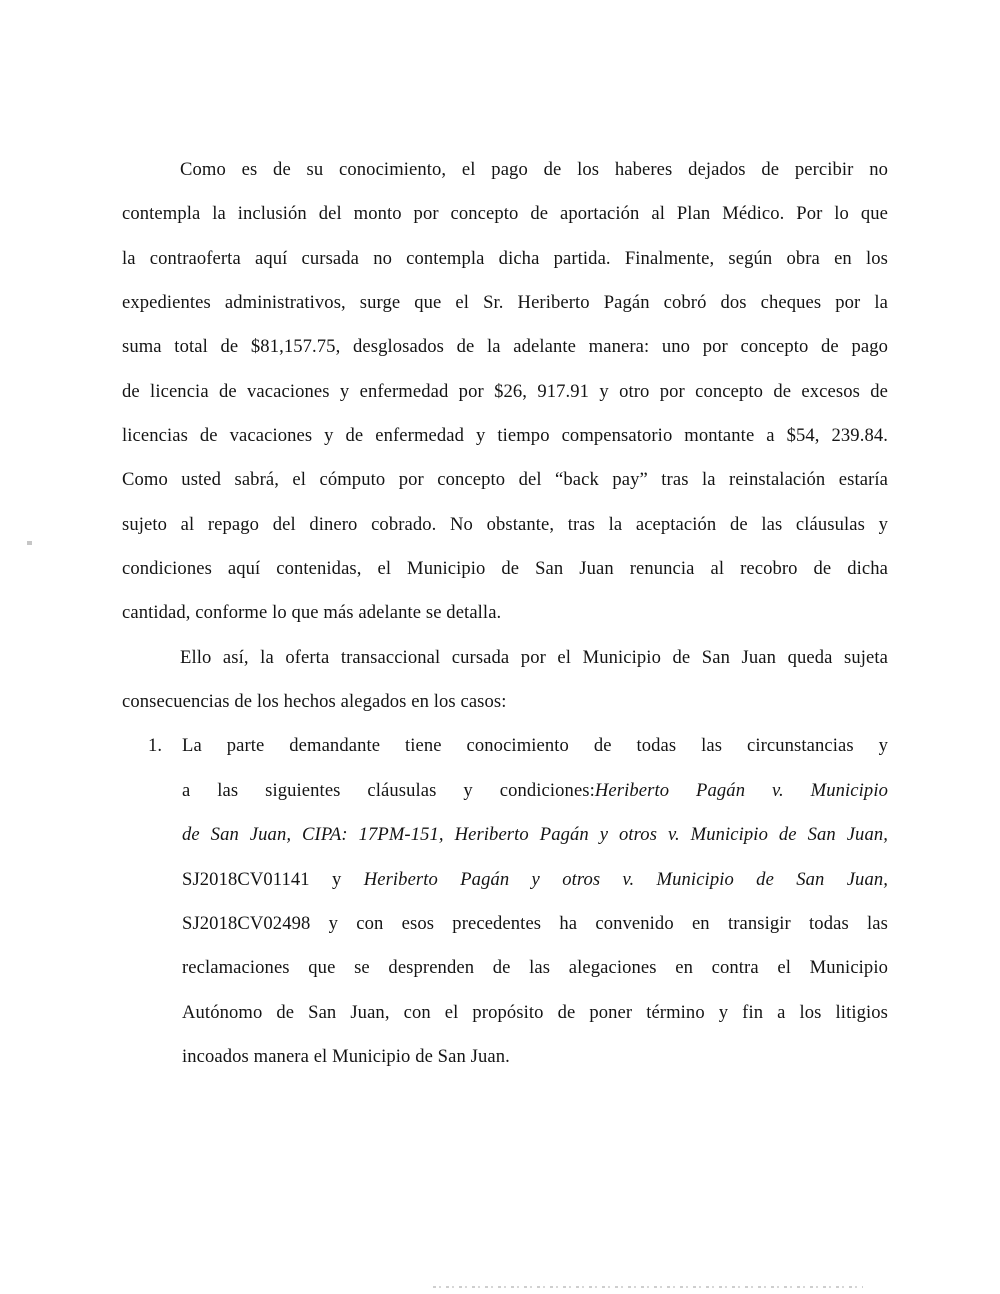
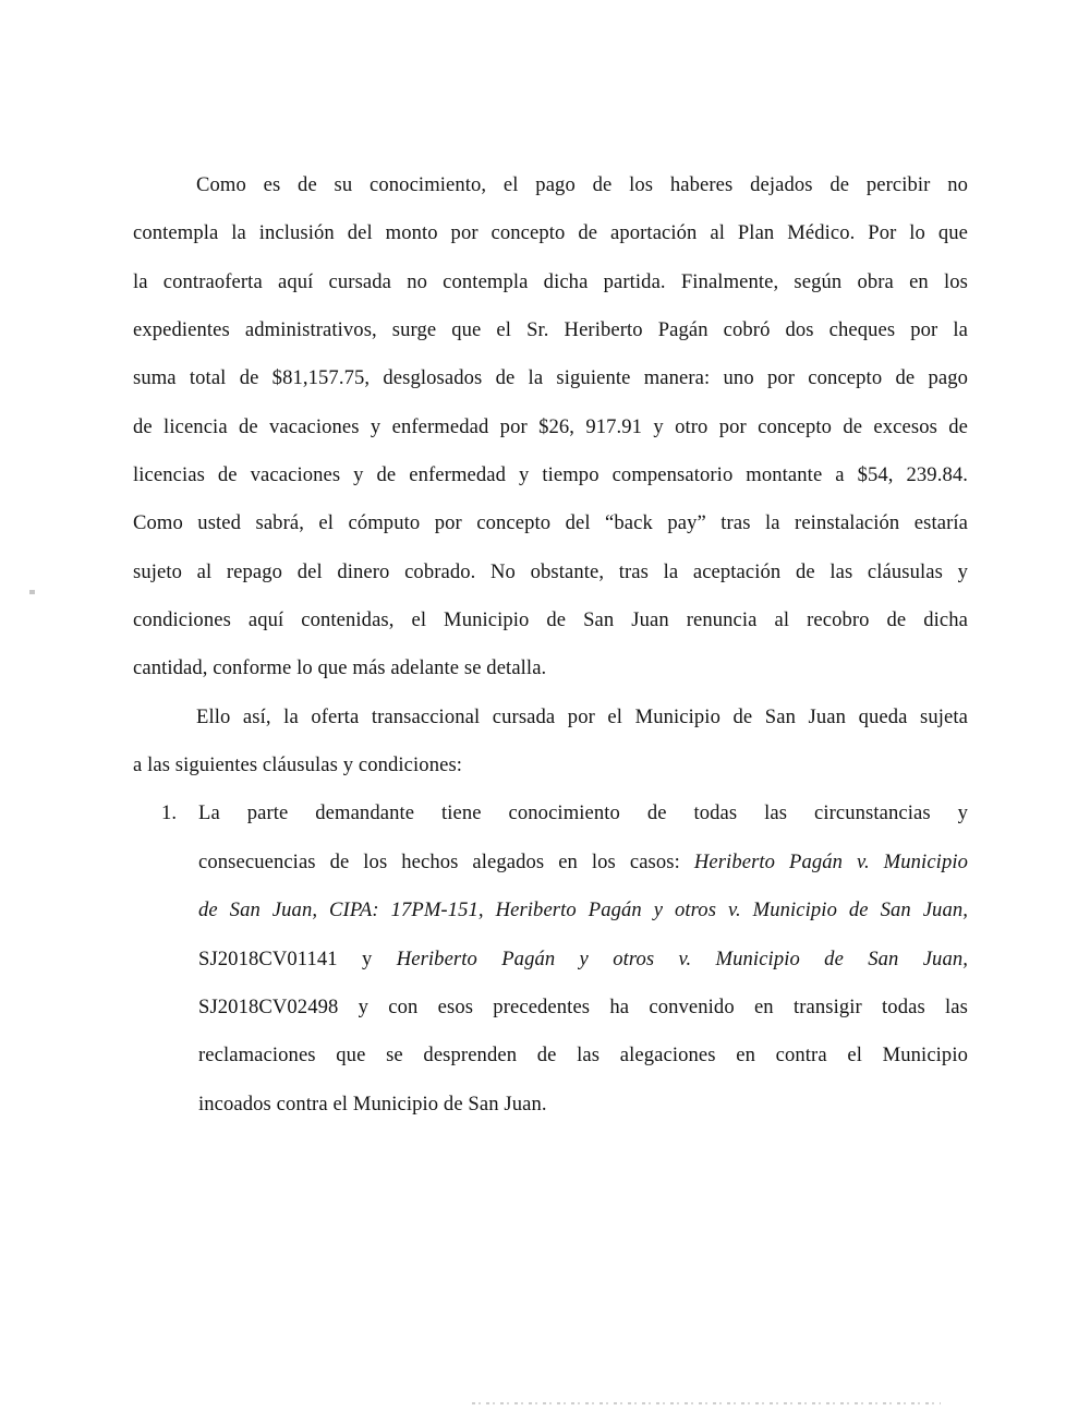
  Como es de su conocimiento, el pago de los haberes dejados de percibir no
  contempla la inclusión del monto por concepto de aportación al Plan Médico. Por lo que
  la contraoferta aquí cursada no contempla dicha partida. Finalmente, según obra en los
  expedientes administrativos, surge que el Sr. Heriberto Pagán cobró dos cheques por la
- suma total de $81,157.75, desglosados de la adelante manera: uno por concepto de pago
+ suma total de $81,157.75, desglosados de la siguiente manera: uno por concepto de pago
  de licencia de vacaciones y enfermedad por $26, 917.91 y otro por concepto de excesos de
  licencias de vacaciones y de enfermedad y tiempo compensatorio montante a $54, 239.84.
  Como usted sabrá, el cómputo por concepto del “back pay” tras la reinstalación estaría
  sujeto al repago del dinero cobrado. No obstante, tras la aceptación de las cláusulas y
  condiciones aquí contenidas, el Municipio de San Juan renuncia al recobro de dicha
  cantidad, conforme lo que más adelante se detalla.
  Ello así, la oferta transaccional cursada por el Municipio de San Juan queda sujeta
- consecuencias de los hechos alegados en los casos:
+ a las siguientes cláusulas y condiciones:
  1.
  La parte demandante tiene conocimiento de todas las circunstancias y
- a las siguientes cláusulas y condiciones:Heriberto Pagán v. Municipio
+ consecuencias de los hechos alegados en los casos: Heriberto Pagán v. Municipio
  de San Juan, CIPA: 17PM-151, Heriberto Pagán y otros v. Municipio de San Juan,
  SJ2018CV01141 y Heriberto Pagán y otros v. Municipio de San Juan,
  SJ2018CV02498 y con esos precedentes ha convenido en transigir todas las
  reclamaciones que se desprenden de las alegaciones en contra el Municipio
- Autónomo de San Juan, con el propósito de poner término y fin a los litigios
- incoados manera el Municipio de San Juan.
+ incoados contra el Municipio de San Juan.
